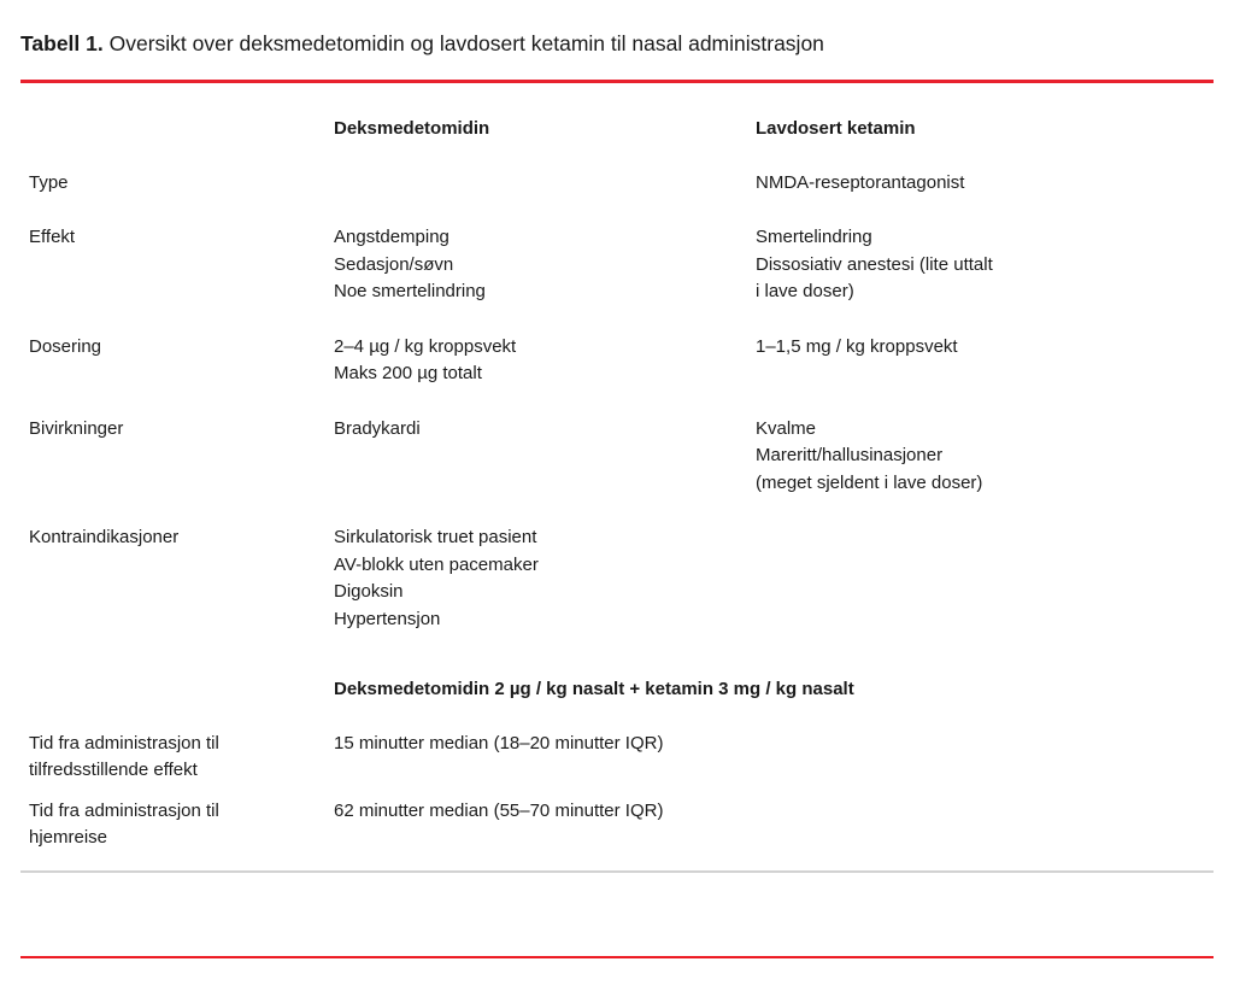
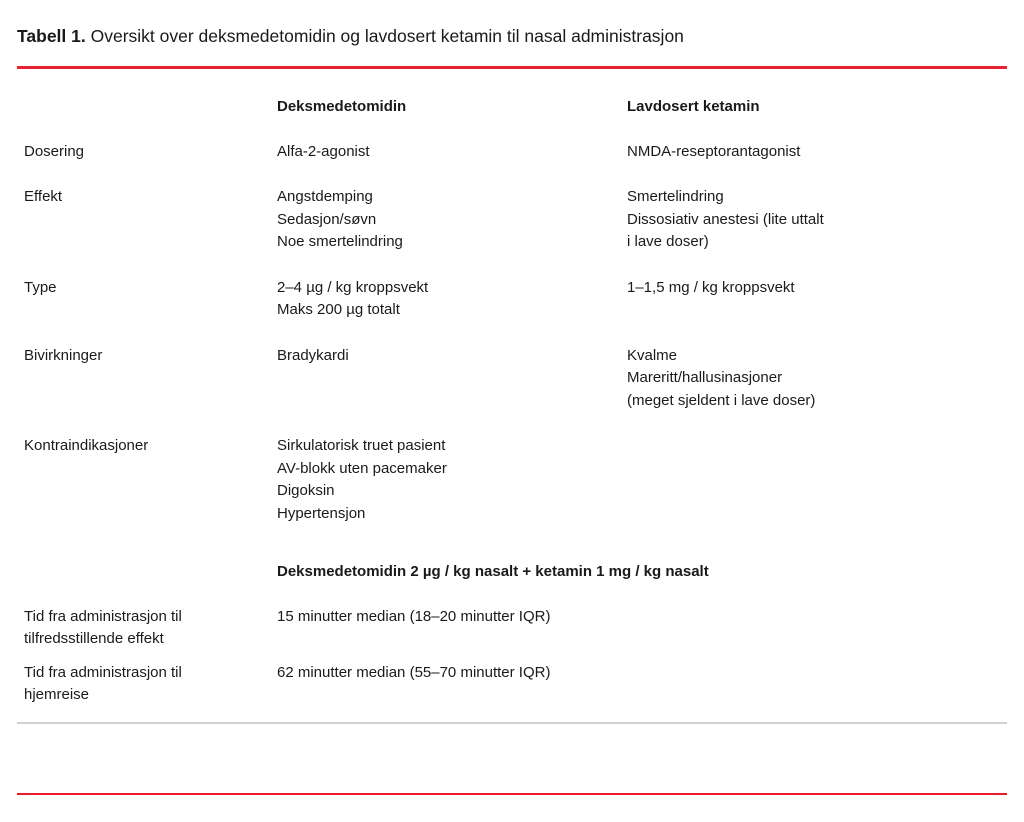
  Tabell 1. Oversikt over deksmedetomidin og lavdosert ketamin til nasal administrasjon
  Deksmedetomidin
  Lavdosert ketamin
- Type
+ Dosering
+ Alfa-2-agonist
  NMDA-reseptorantagonist
  Effekt
  Angstdemping
  Sedasjon/søvn
  Noe smertelindring
  Smertelindring
  Dissosiativ anestesi (lite uttalt
  i lave doser)
- Dosering
+ Type
  2–4 µg / kg kroppsvekt
  Maks 200 µg totalt
  1–1,5 mg / kg kroppsvekt
  Bivirkninger
  Bradykardi
  Kvalme
  Mareritt/hallusinasjoner
  (meget sjeldent i lave doser)
  Kontraindikasjoner
  Sirkulatorisk truet pasient
  AV-blokk uten pacemaker
  Digoksin
  Hypertensjon
- Deksmedetomidin 2 µg / kg nasalt + ketamin 3 mg / kg nasalt
+ Deksmedetomidin 2 µg / kg nasalt + ketamin 1 mg / kg nasalt
  Tid fra administrasjon til
  tilfredsstillende effekt
  15 minutter median (18–20 minutter IQR)
  Tid fra administrasjon til
  hjemreise
  62 minutter median (55–70 minutter IQR)
